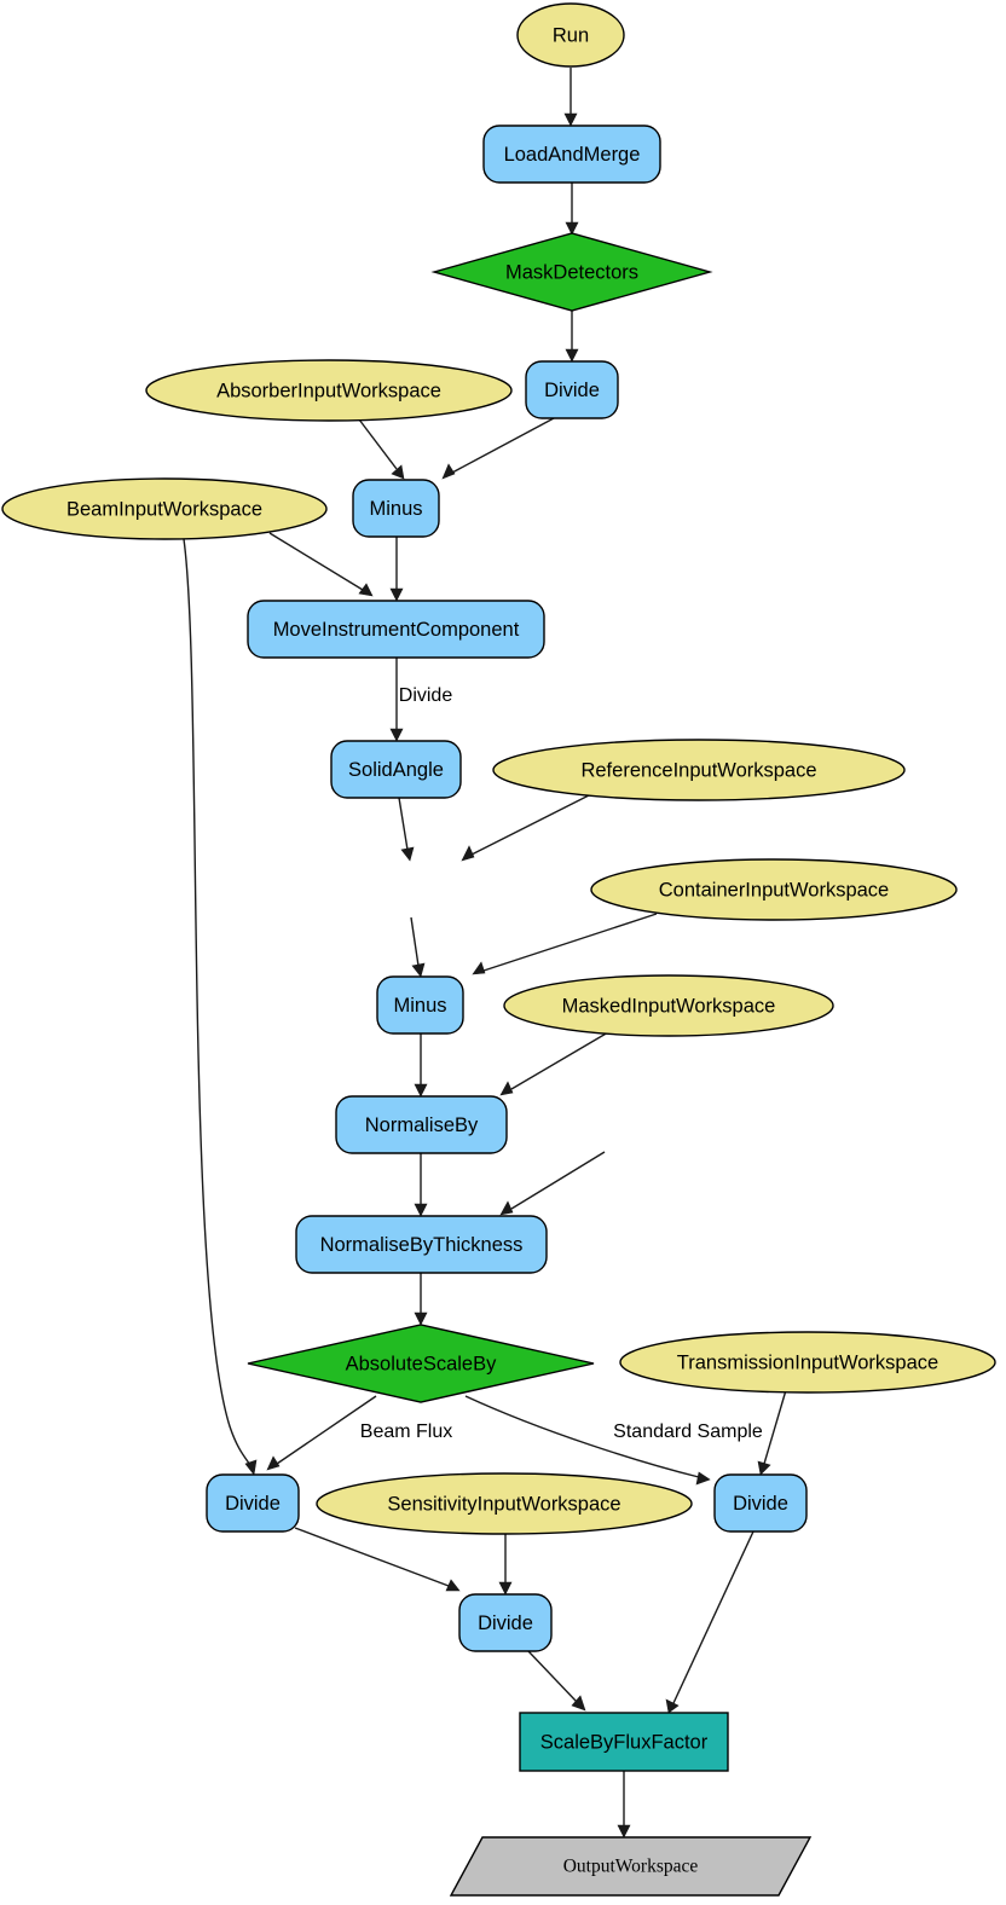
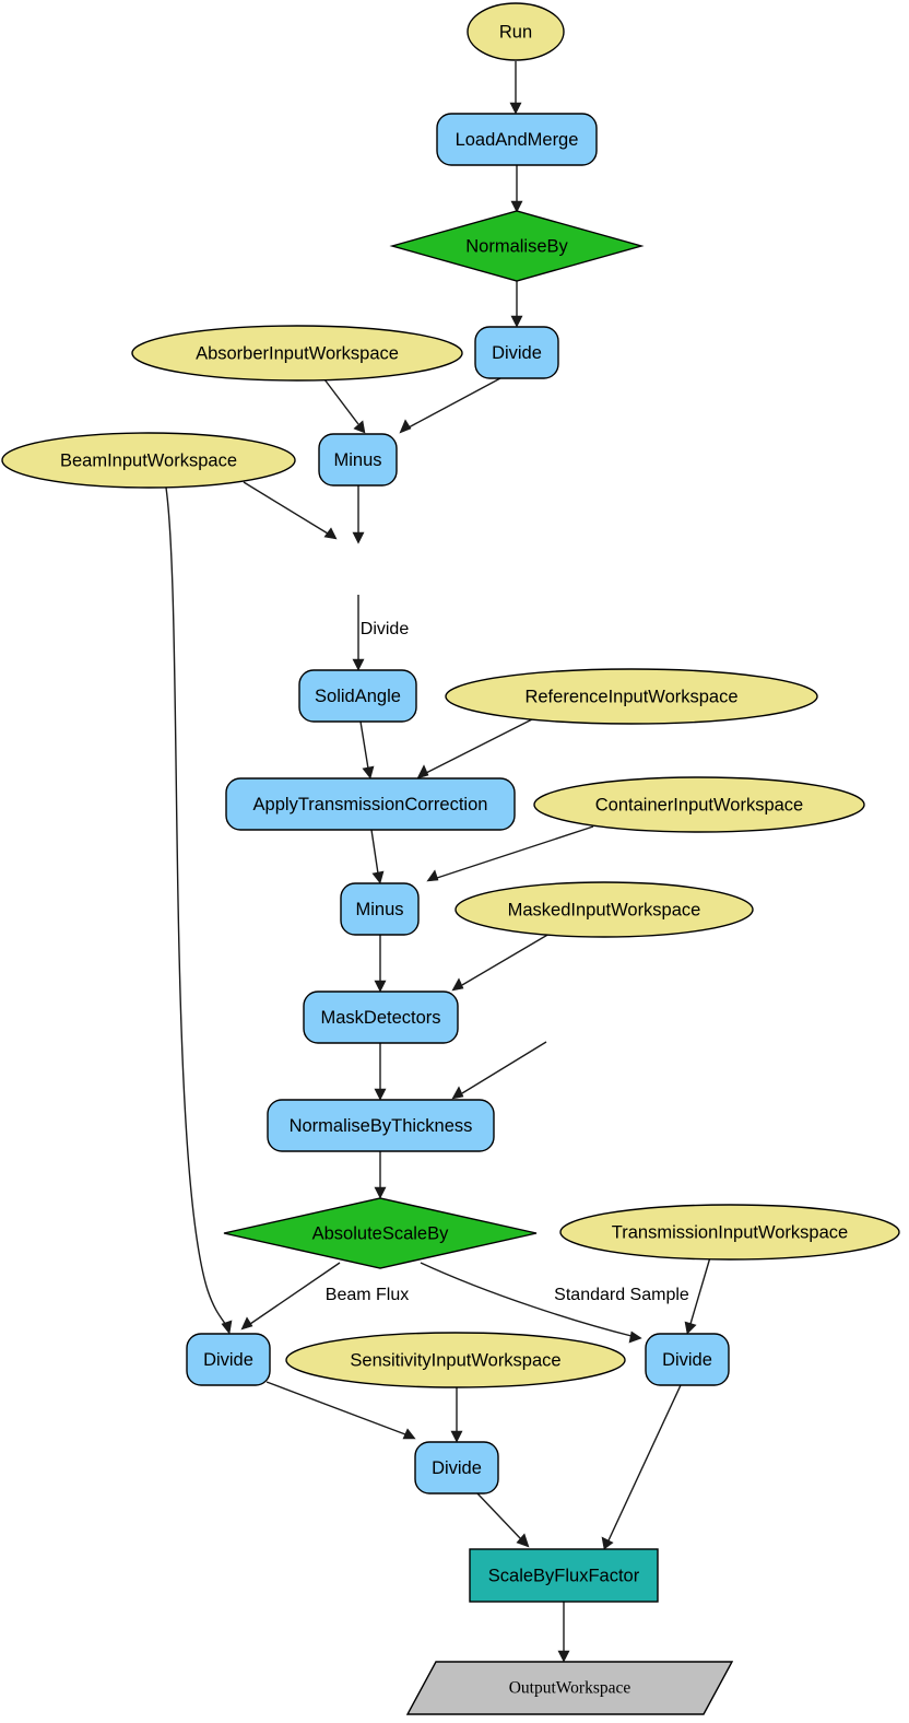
  Divide
  Beam Flux
  Standard Sample
  Run
  LoadAndMerge
- MaskDetectors
+ NormaliseBy
  AbsorberInputWorkspace
  Divide
  BeamInputWorkspace
  Minus
- MoveInstrumentComponent
  SolidAngle
  ReferenceInputWorkspace
+ ApplyTransmissionCorrection
  ContainerInputWorkspace
  Minus
  MaskedInputWorkspace
- NormaliseBy
+ MaskDetectors
  NormaliseByThickness
  AbsoluteScaleBy
  TransmissionInputWorkspace
  Divide
  SensitivityInputWorkspace
  Divide
  Divide
  ScaleByFluxFactor
  OutputWorkspace
